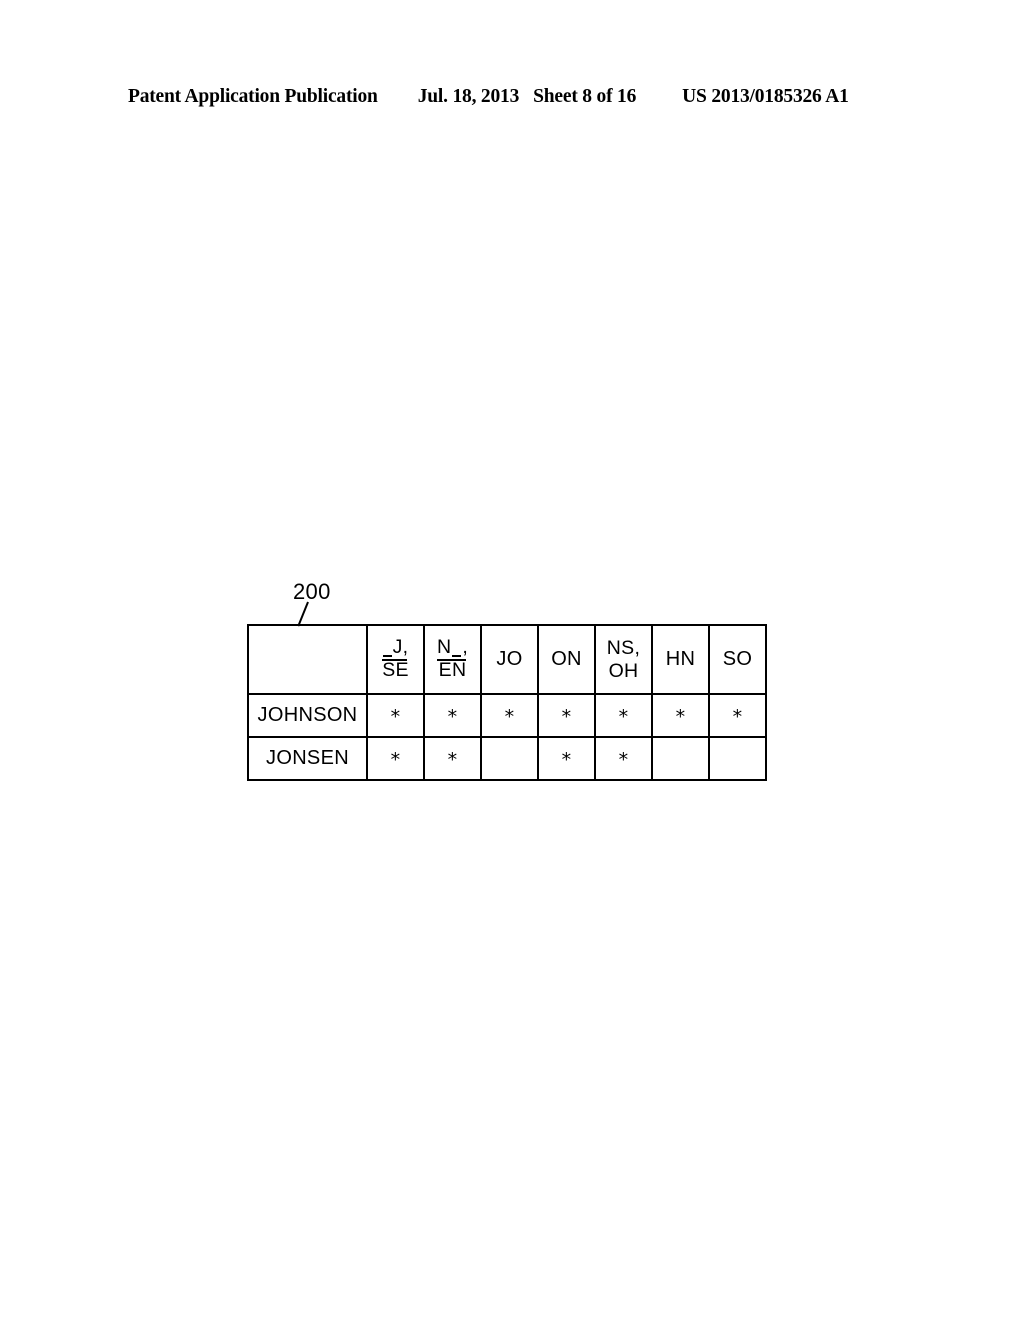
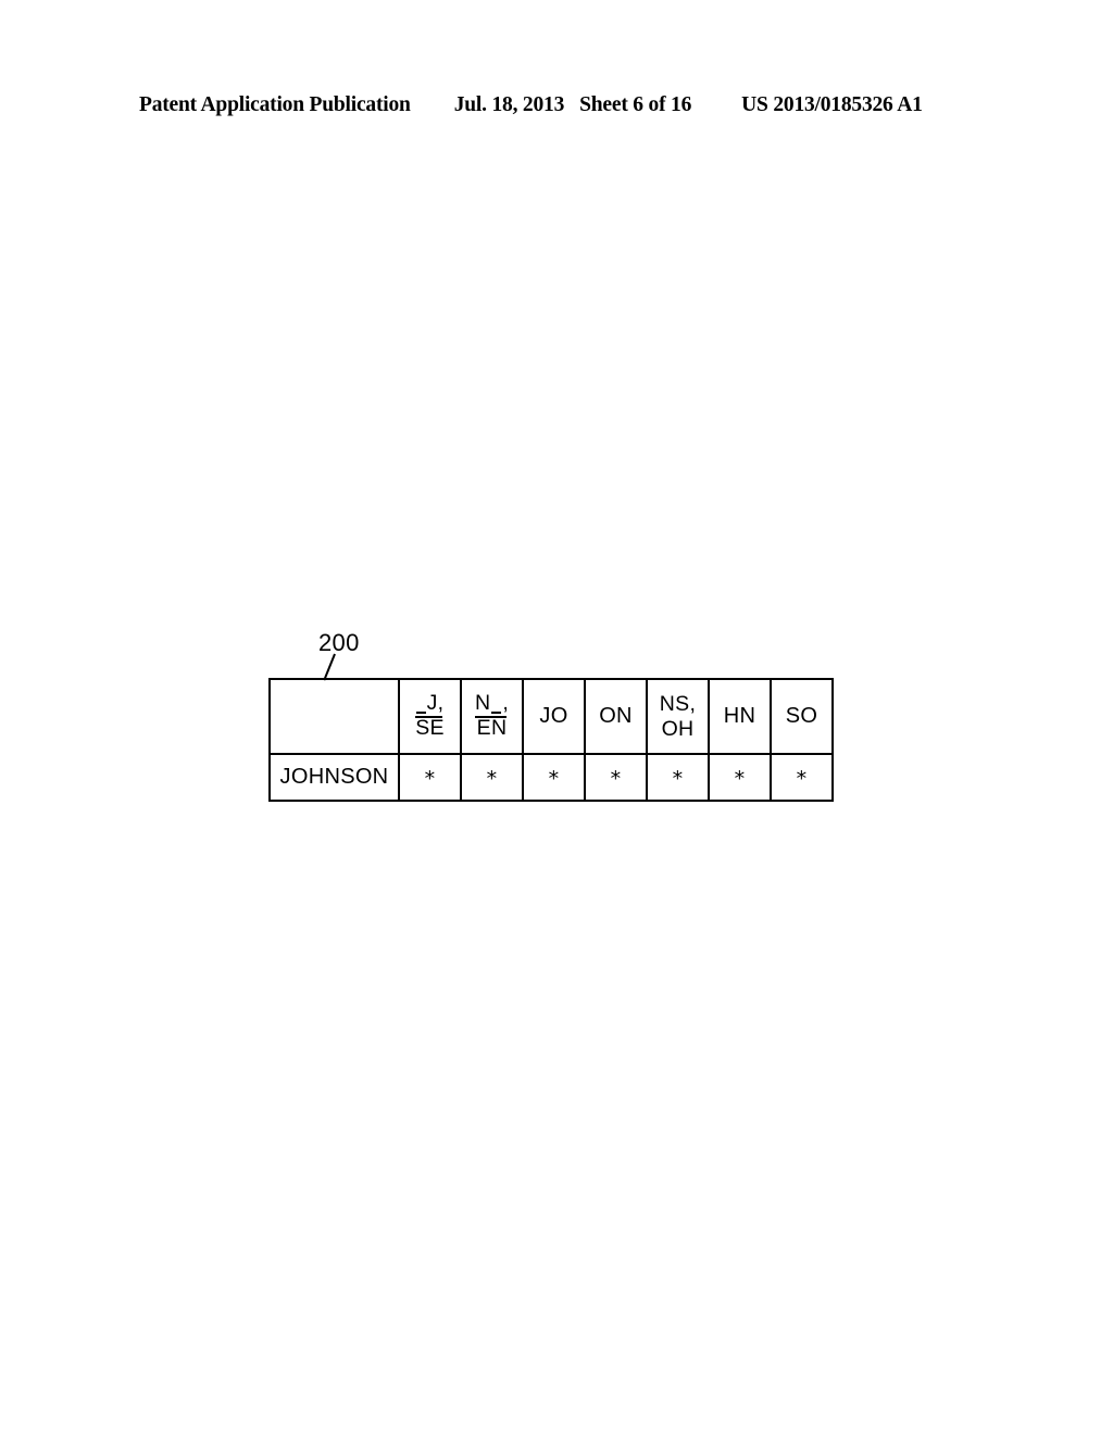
  Patent Application Publication
  Jul. 18, 2013
- Sheet 8 of 16
+ Sheet 6 of 16
  US 2013/0185326 A1
  200
  	J, SE	N , EN	JO	ON	NS, OH	HN	SO
  JOHNSON	*	*	*	*	*	*	*
- JONSEN	*	*		*	*
